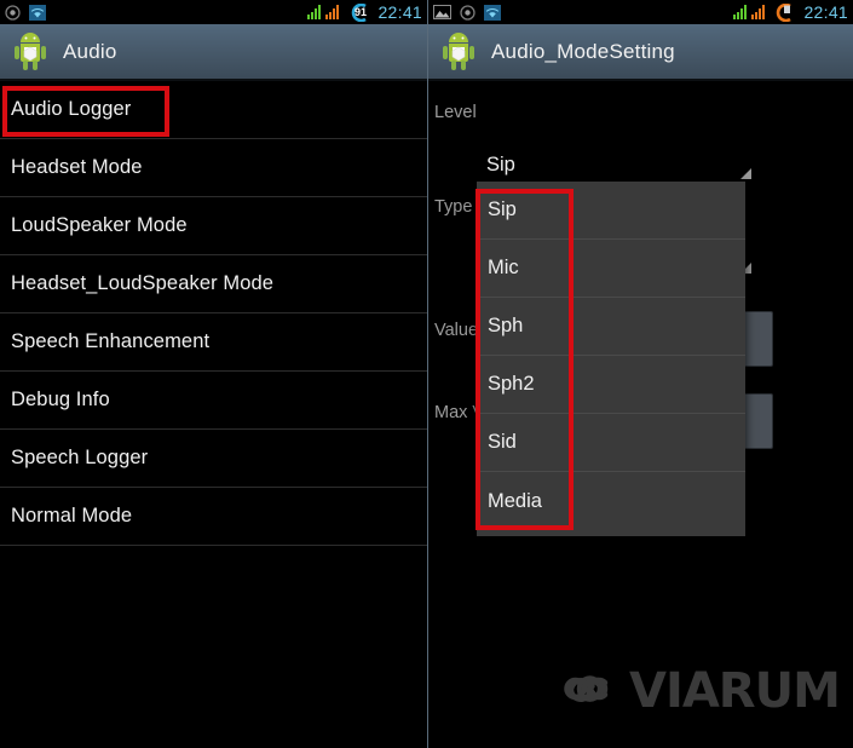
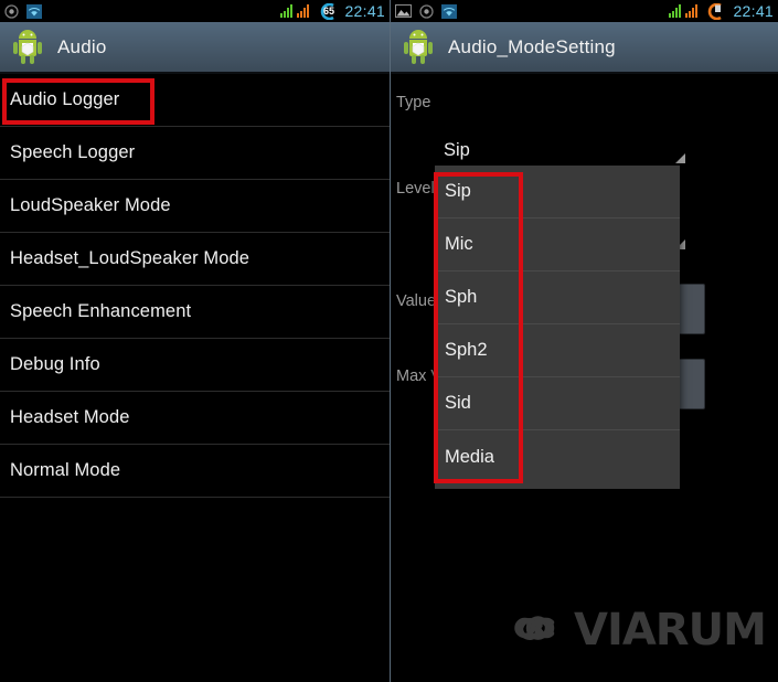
- 91
+ 65
  22:41
  Audio
  Audio Logger
- Headset Mode
+ Speech Logger
  LoudSpeaker Mode
  Headset_LoudSpeaker Mode
  Speech Enhancement
  Debug Info
- Speech Logger
+ Headset Mode
  Normal Mode
  22:41
  Audio_ModeSetting
- Level
+ Type
  Sip
- Type
+ Level
  Value
  Sip
  Mic
  Sph
  Sph2
  Sid
  Media
  VIARUM
